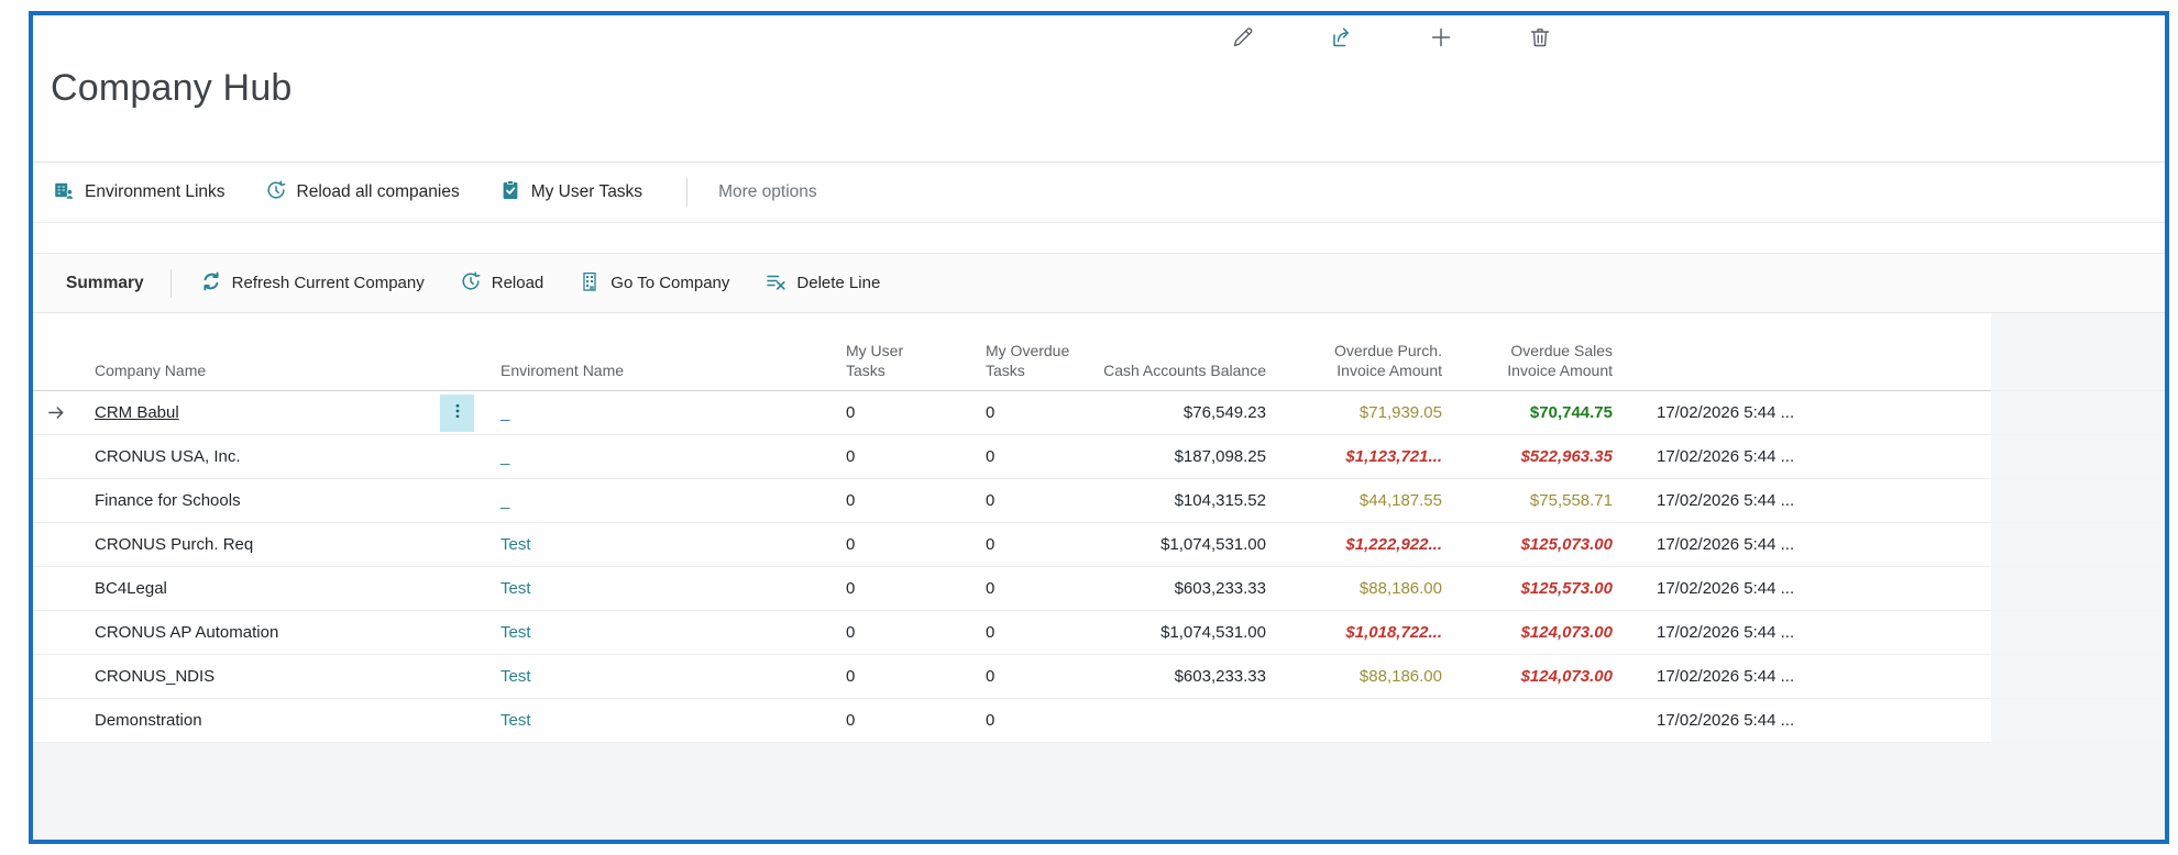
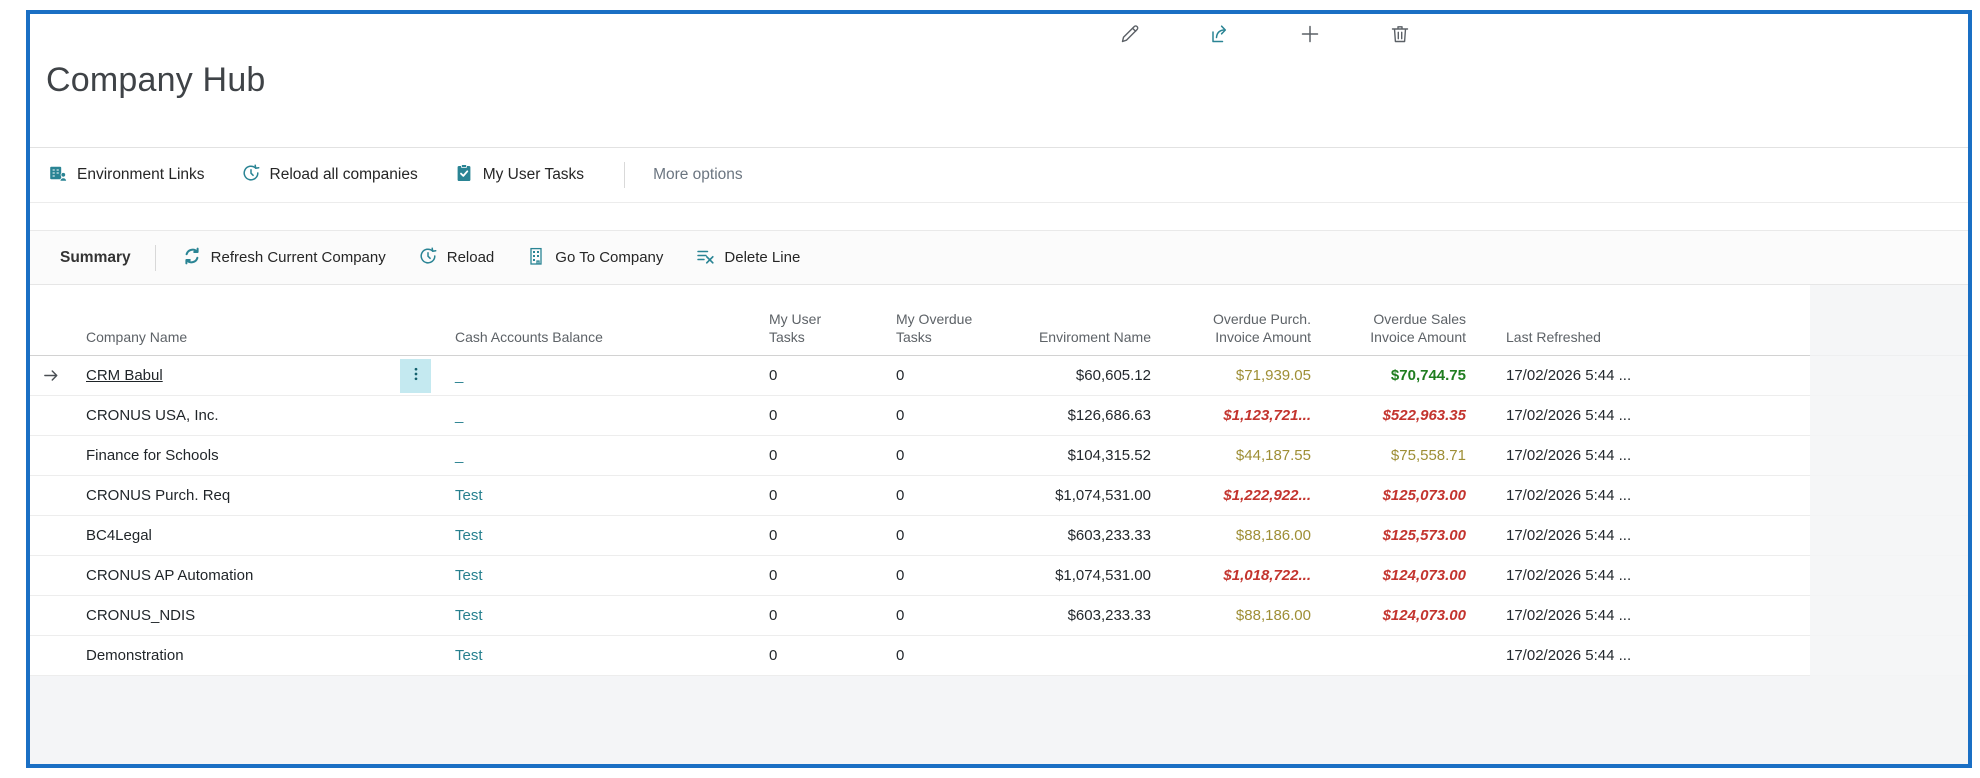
  Company Hub
  Environment Links
  Reload all companies
  My User Tasks
  More options
  Summary
  Refresh Current Company
  Reload
  Go To Company
  Delete Line
  Company Name
- Enviroment Name
+ Cash Accounts Balance
  My User Tasks
  My Overdue Tasks
- Cash Accounts Balance
+ Enviroment Name
  Overdue Purch. Invoice Amount
  Overdue Sales Invoice Amount
+ Last Refreshed
  CRM Babul
  _
  0
  0
- $76,549.23
+ $60,605.12
  $71,939.05
  $70,744.75
  17/02/2026 5:44 ...
  CRONUS USA, Inc.
  _
  0
  0
- $187,098.25
+ $126,686.63
  $1,123,721...
  $522,963.35
  17/02/2026 5:44 ...
  Finance for Schools
  _
  0
  0
  $104,315.52
  $44,187.55
  $75,558.71
  17/02/2026 5:44 ...
  CRONUS Purch. Req
  Test
  0
  0
  $1,074,531.00
  $1,222,922...
  $125,073.00
  17/02/2026 5:44 ...
  BC4Legal
  Test
  0
  0
  $603,233.33
  $88,186.00
  $125,573.00
  17/02/2026 5:44 ...
  CRONUS AP Automation
  Test
  0
  0
  $1,074,531.00
  $1,018,722...
  $124,073.00
  17/02/2026 5:44 ...
  CRONUS_NDIS
  Test
  0
  0
  $603,233.33
  $88,186.00
  $124,073.00
  17/02/2026 5:44 ...
  Demonstration
  Test
  0
  0
  17/02/2026 5:44 ...
